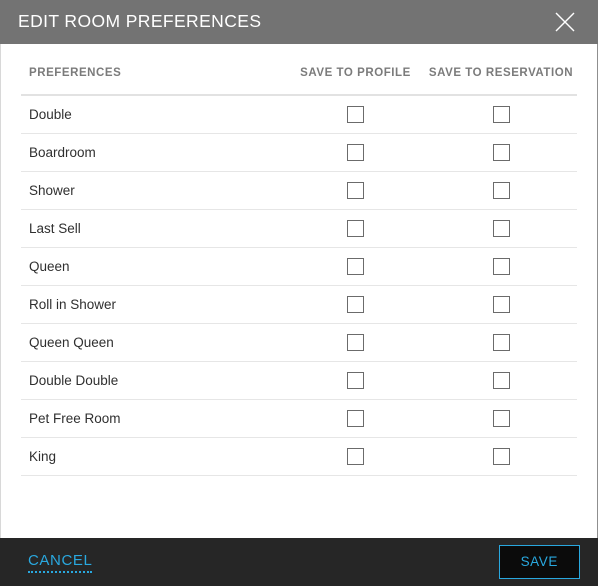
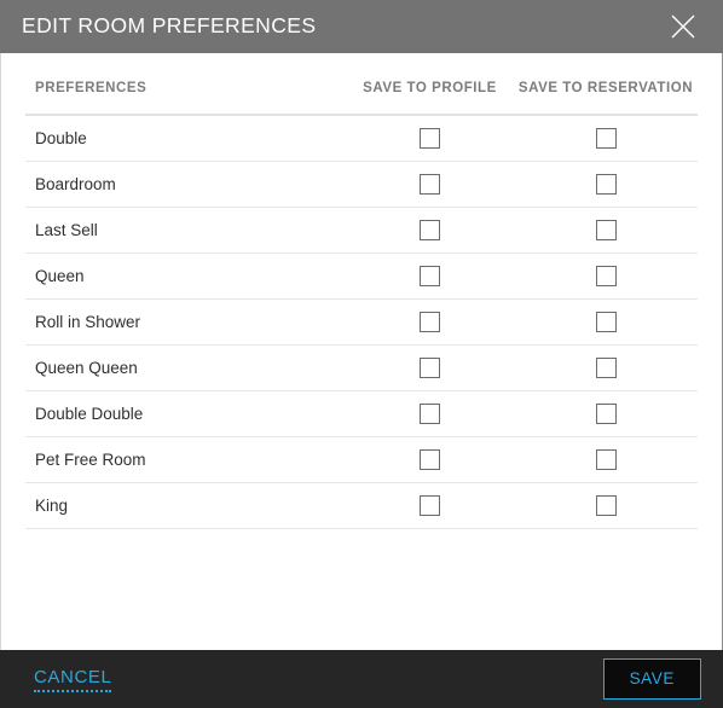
  EDIT ROOM PREFERENCES
  PREFERENCES	SAVE TO PROFILE	SAVE TO RESERVATION
  Double
  Boardroom
- Shower
  Last Sell
  Queen
  Roll in Shower
  Queen Queen
  Double Double
  Pet Free Room
  King
  CANCEL
  SAVE
